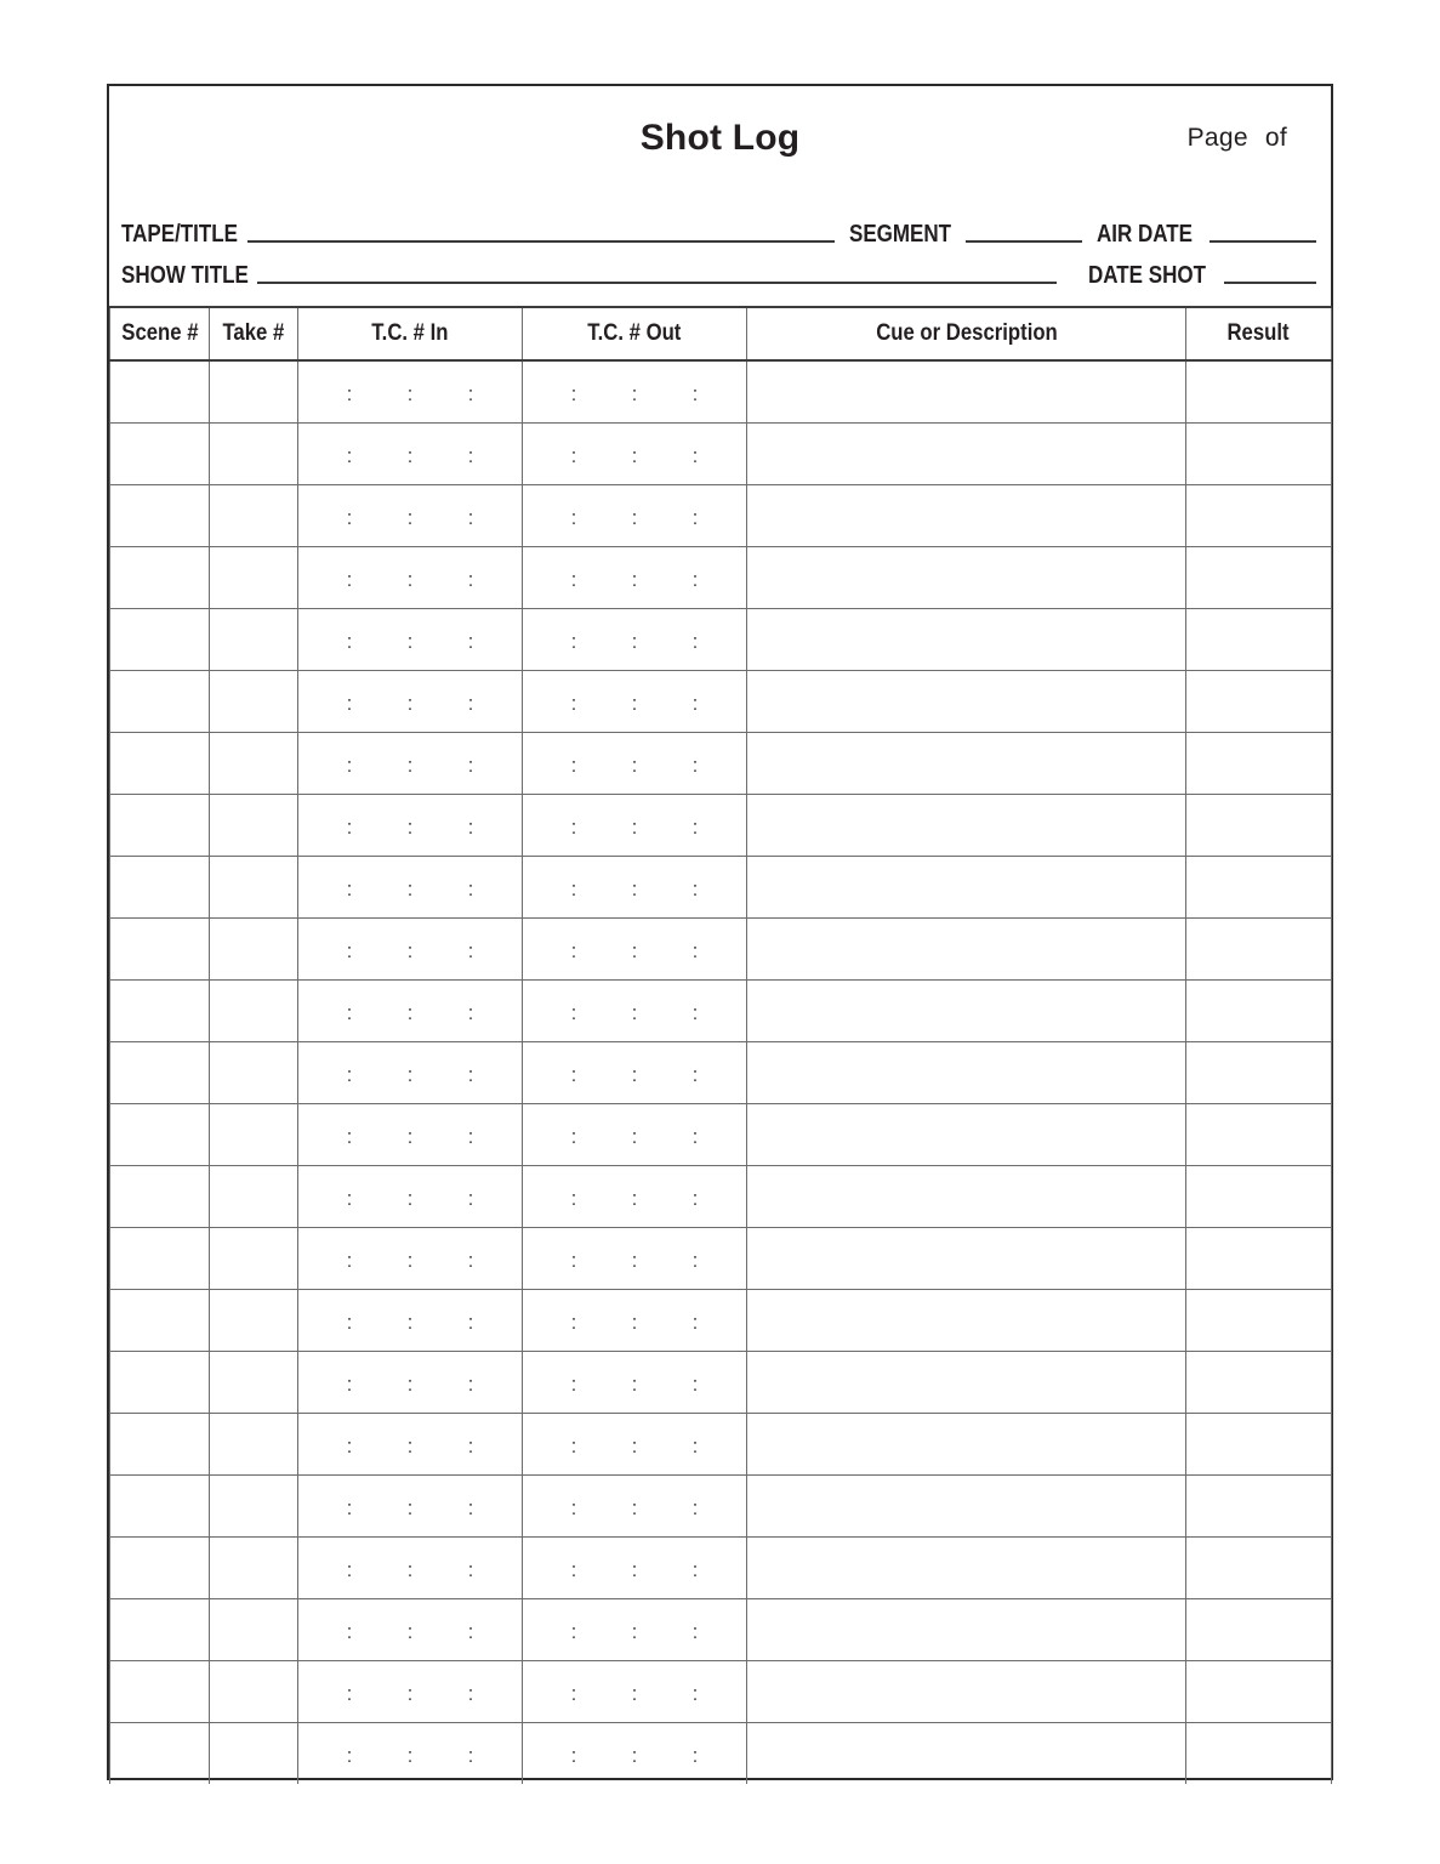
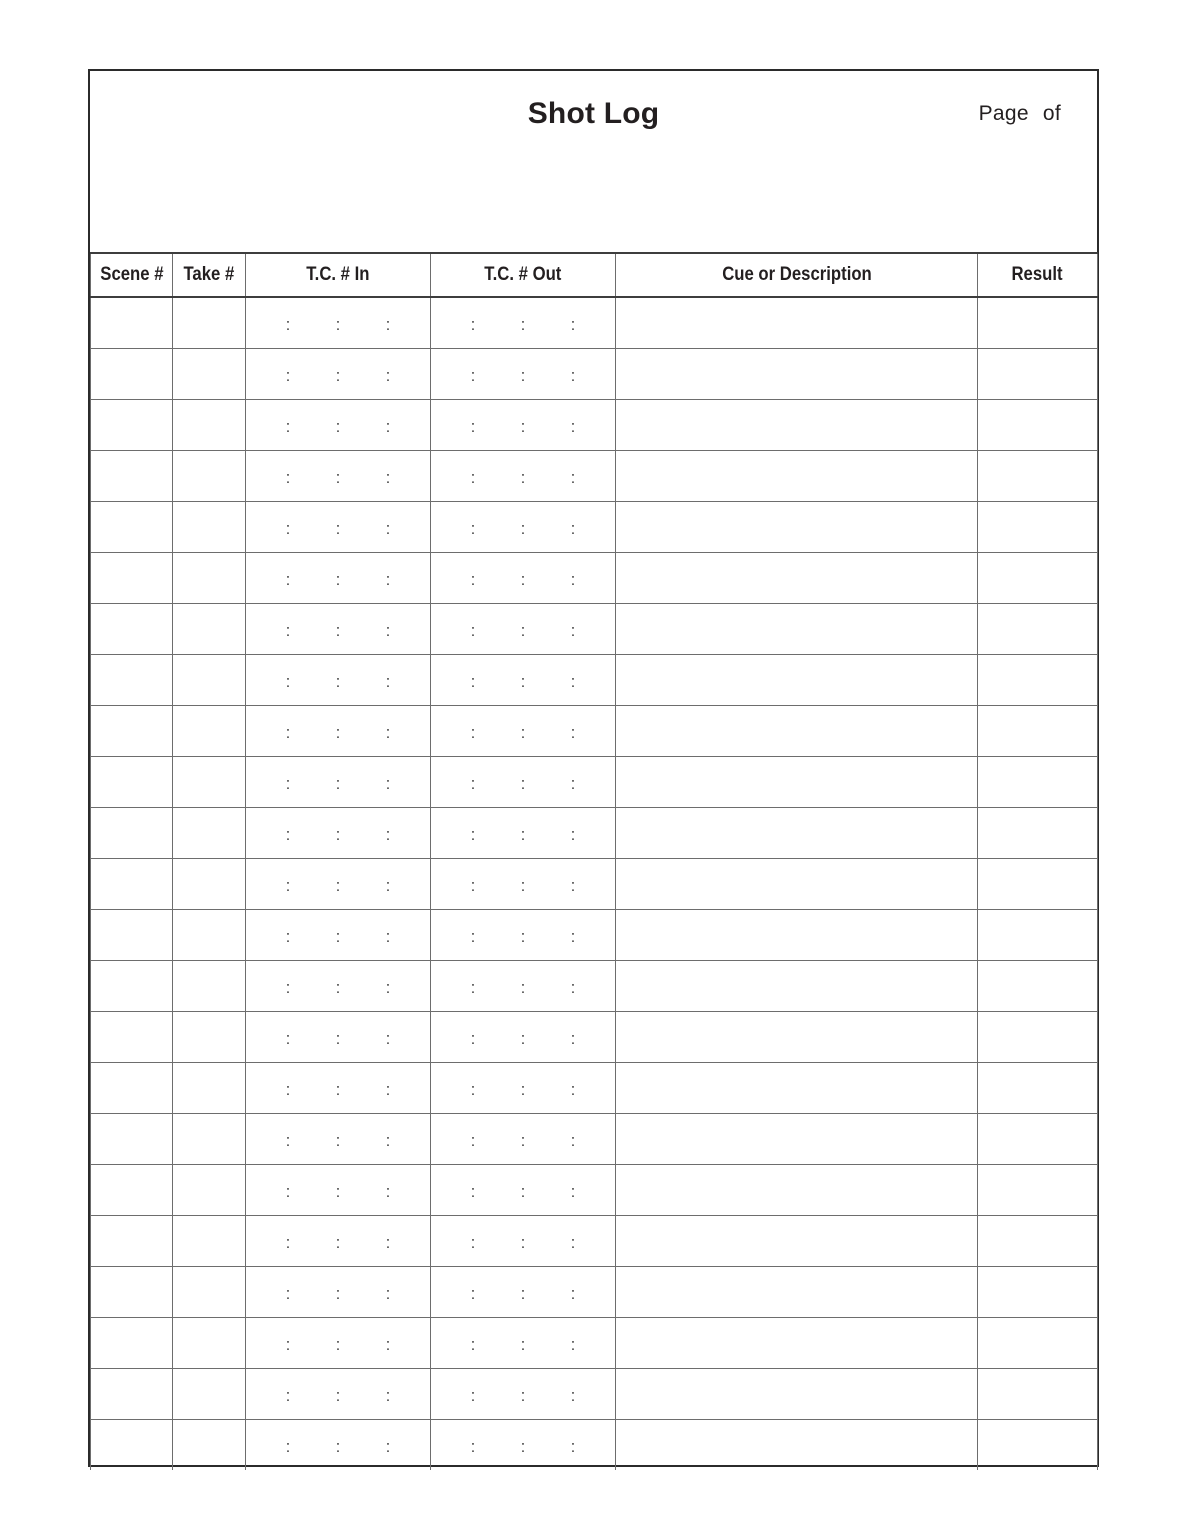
  Shot Log
  Page of
- TAPE/TITLE
- SEGMENT
- AIR DATE
- SHOW TITLE
- DATE SHOT
  Scene #	Take #	T.C. # In	T.C. # Out	Cue or Description	Result
  		: : :	: : :
  		: : :	: : :
  		: : :	: : :
  		: : :	: : :
  		: : :	: : :
  		: : :	: : :
  		: : :	: : :
  		: : :	: : :
  		: : :	: : :
  		: : :	: : :
  		: : :	: : :
  		: : :	: : :
  		: : :	: : :
  		: : :	: : :
  		: : :	: : :
  		: : :	: : :
  		: : :	: : :
  		: : :	: : :
  		: : :	: : :
  		: : :	: : :
  		: : :	: : :
  		: : :	: : :
  		: : :	: : :
